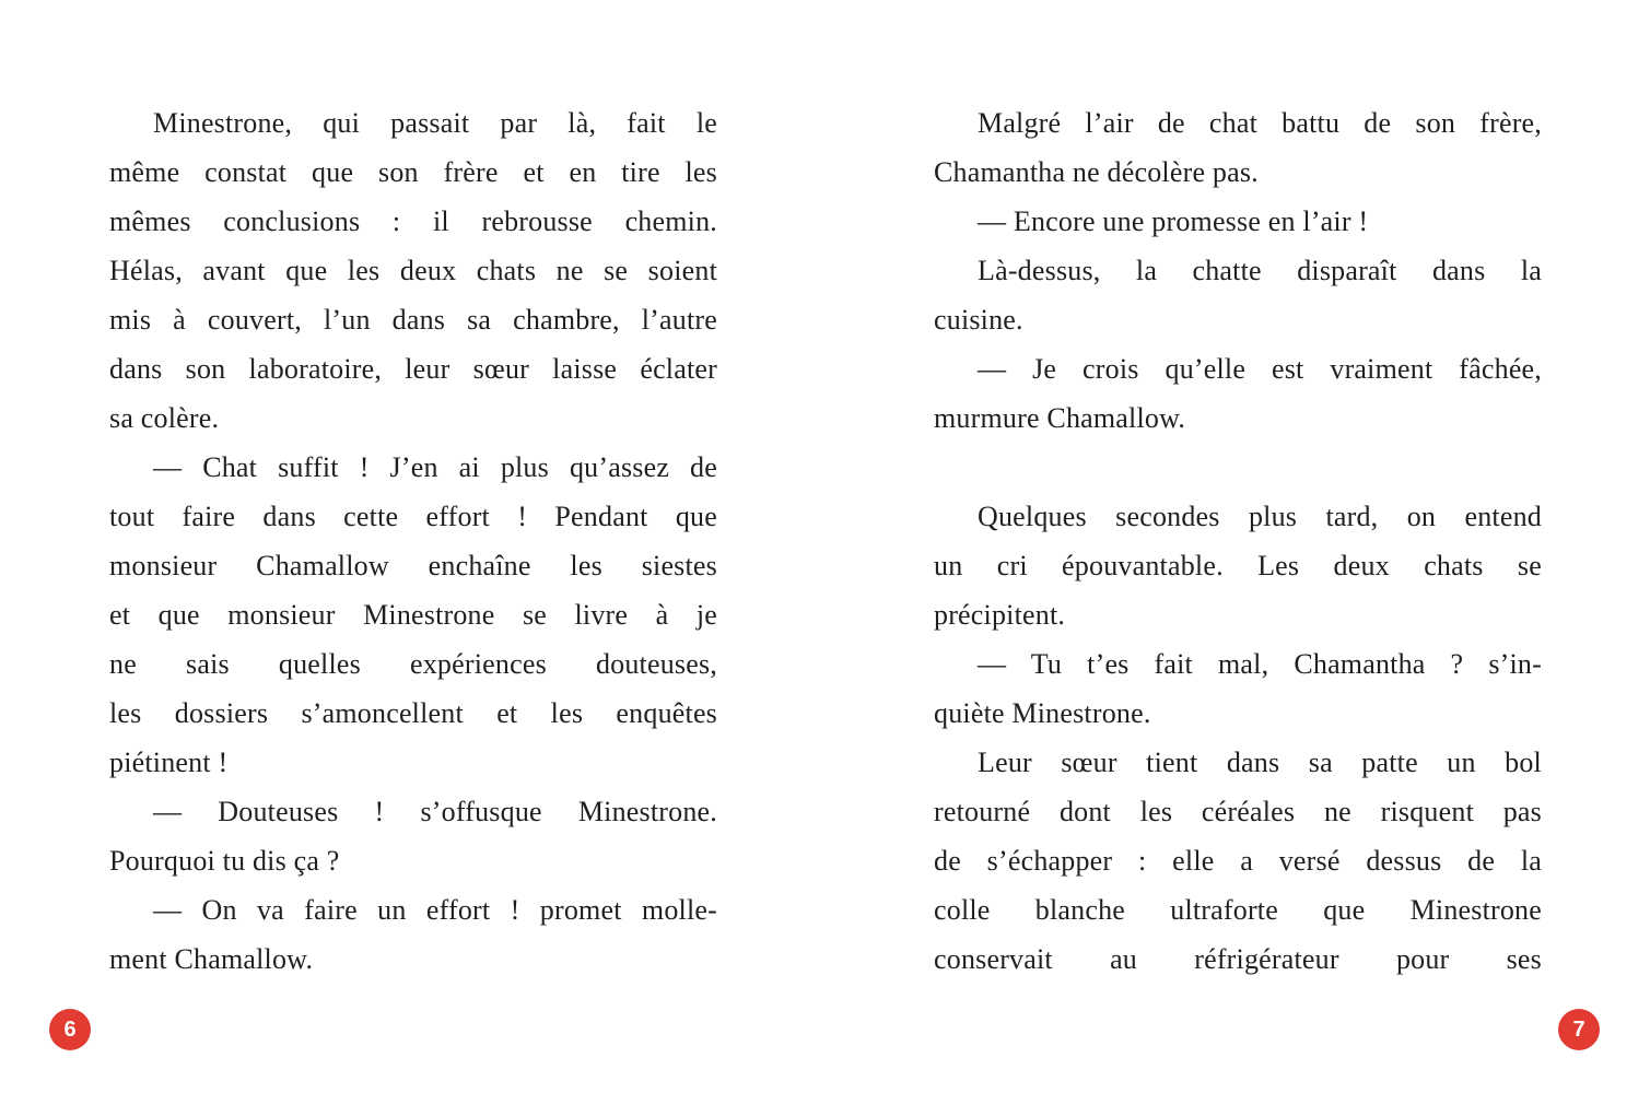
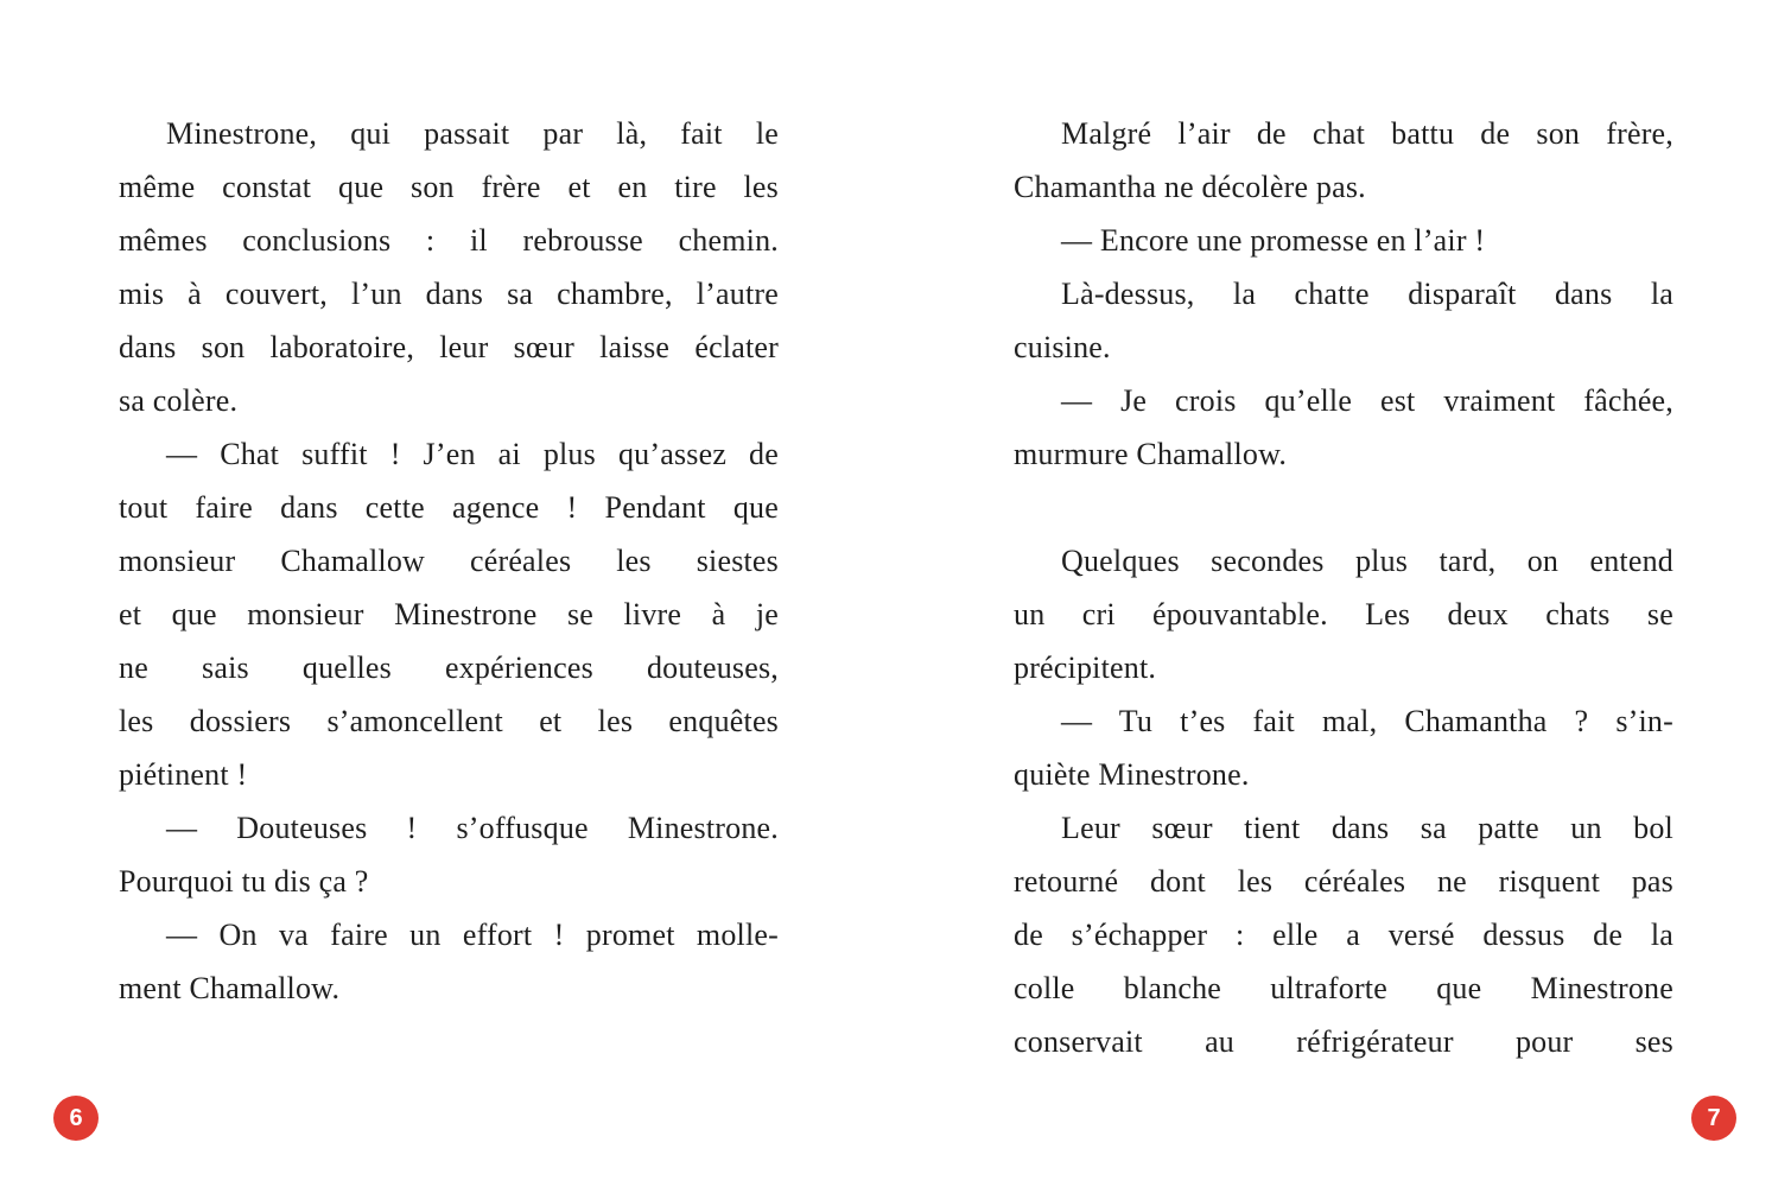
  Minestrone, qui passait par là, fait le
  même constat que son frère et en tire les
  mêmes conclusions : il rebrousse chemin.
- Hélas, avant que les deux chats ne se soient
  mis à couvert, l’un dans sa chambre, l’autre
  dans son laboratoire, leur sœur laisse éclater
  sa colère.
  — Chat suffit ! J’en ai plus qu’assez de
- tout faire dans cette effort ! Pendant que
+ tout faire dans cette agence ! Pendant que
- monsieur Chamallow enchaîne les siestes
+ monsieur Chamallow céréales les siestes
  et que monsieur Minestrone se livre à je
  ne sais quelles expériences douteuses,
  les dossiers s’amoncellent et les enquêtes
  piétinent !
  — Douteuses ! s’offusque Minestrone.
  Pourquoi tu dis ça ?
  — On va faire un effort ! promet molle-
  ment Chamallow.
  Malgré l’air de chat battu de son frère,
  Chamantha ne décolère pas.
  — Encore une promesse en l’air !
  Là-dessus, la chatte disparaît dans la
  cuisine.
  — Je crois qu’elle est vraiment fâchée,
  murmure Chamallow.
  Quelques secondes plus tard, on entend
  un cri épouvantable. Les deux chats se
  précipitent.
  — Tu t’es fait mal, Chamantha ? s’in-
  quiète Minestrone.
  Leur sœur tient dans sa patte un bol
  retourné dont les céréales ne risquent pas
  de s’échapper : elle a versé dessus de la
  colle blanche ultraforte que Minestrone
  conservait au réfrigérateur pour ses
  6
  7
